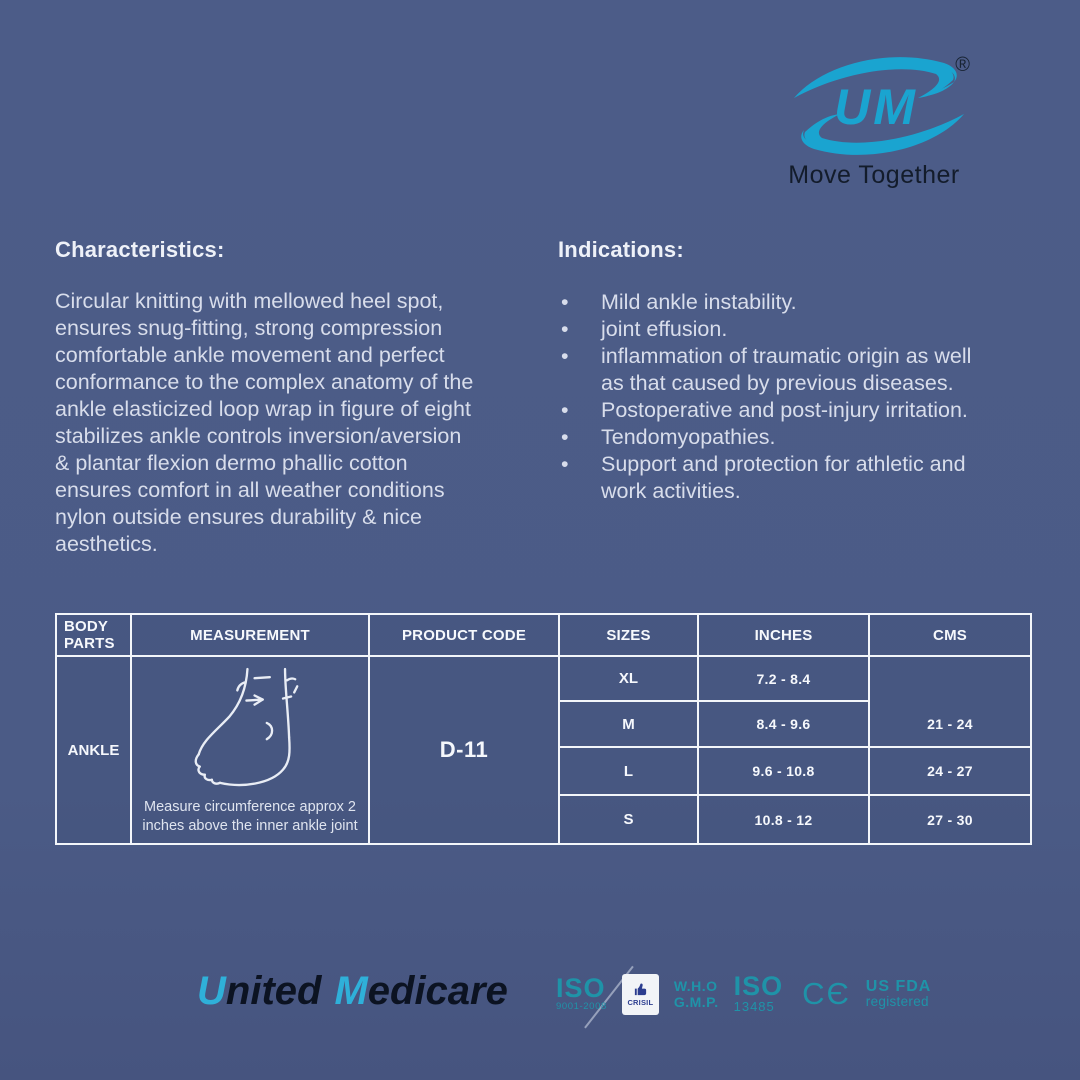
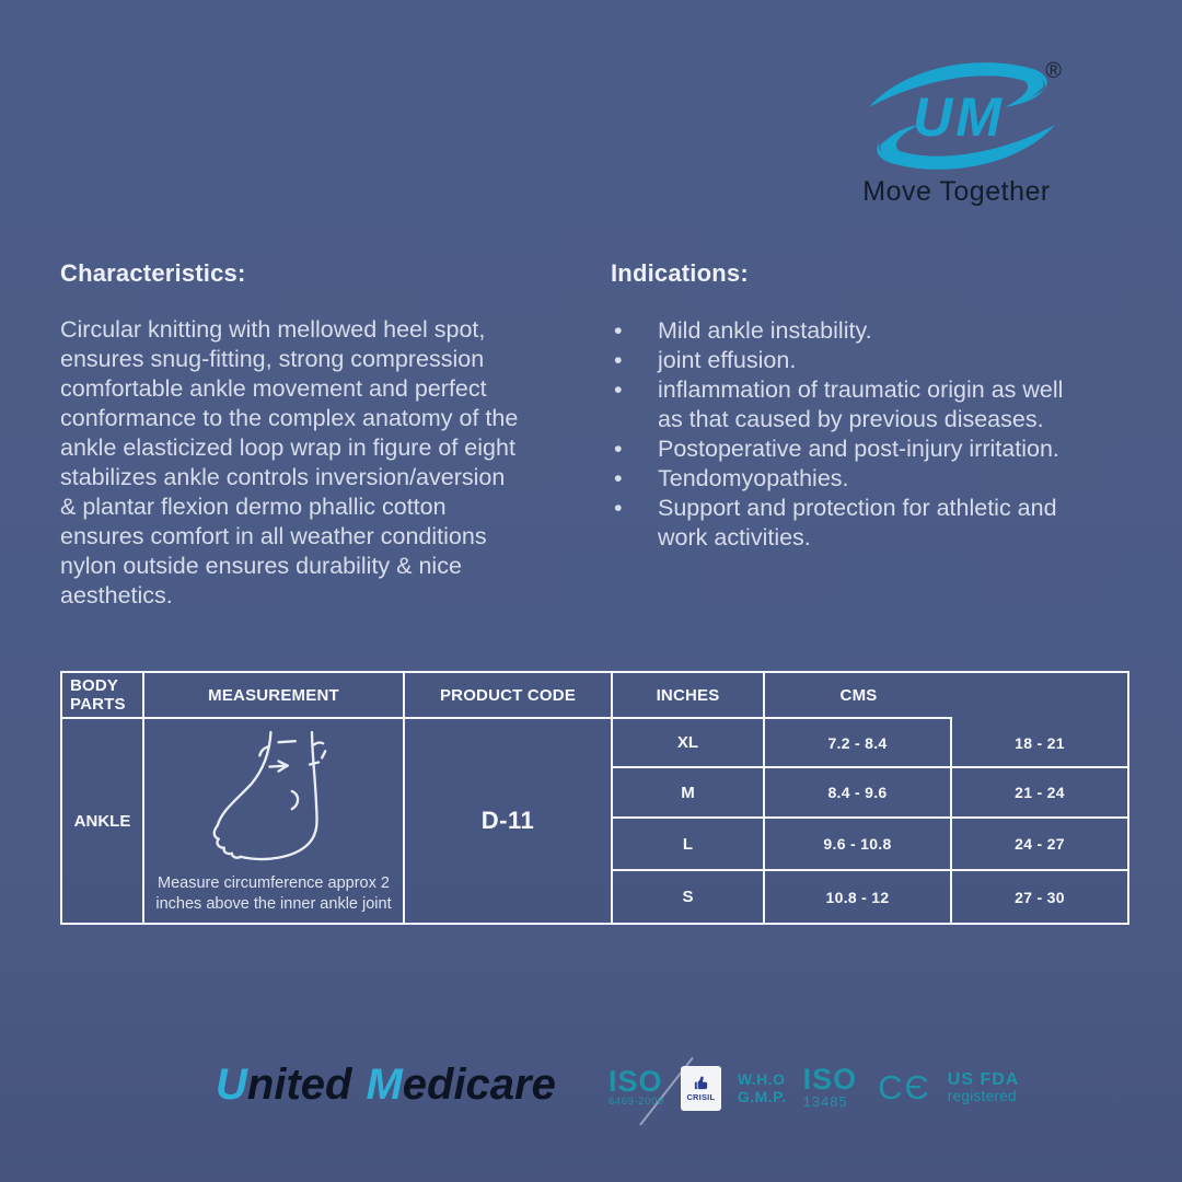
  UM
  ®
  Move Together
  Characteristics:
  Circular knitting with mellowed heel spot,
  ensures snug-fitting, strong compression
  comfortable ankle movement and perfect
  conformance to the complex anatomy of the
  ankle elasticized loop wrap in figure of eight
  stabilizes ankle controls inversion/aversion
  & plantar flexion dermo phallic cotton
  ensures comfort in all weather conditions
  nylon outside ensures durability & nice
  aesthetics.
  Indications:
  •
  Mild ankle instability.
  •
  joint effusion.
  •
  inflammation of traumatic origin as well
  as that caused by previous diseases.
  •
  Postoperative and post-injury irritation.
  •
  Tendomyopathies.
  •
  Support and protection for athletic and
  work activities.
  BODY PARTS
  MEASUREMENT
  PRODUCT CODE
- SIZES
  INCHES
  CMS
  ANKLE
  Measure circumference approx 2
  inches above the inner ankle joint
  D-11
  XL
  7.2 - 8.4
+ 18 - 21
  M
  8.4 - 9.6
  21 - 24
  L
  9.6 - 10.8
  24 - 27
  S
  10.8 - 12
  27 - 30
  United Medicare
  ISO
- 9001-2008
+ 6469-2008
  CRISIL
  W.H.O
  G.M.P.
  ISO
  13485
  CЄ
  US FDA
  registered
